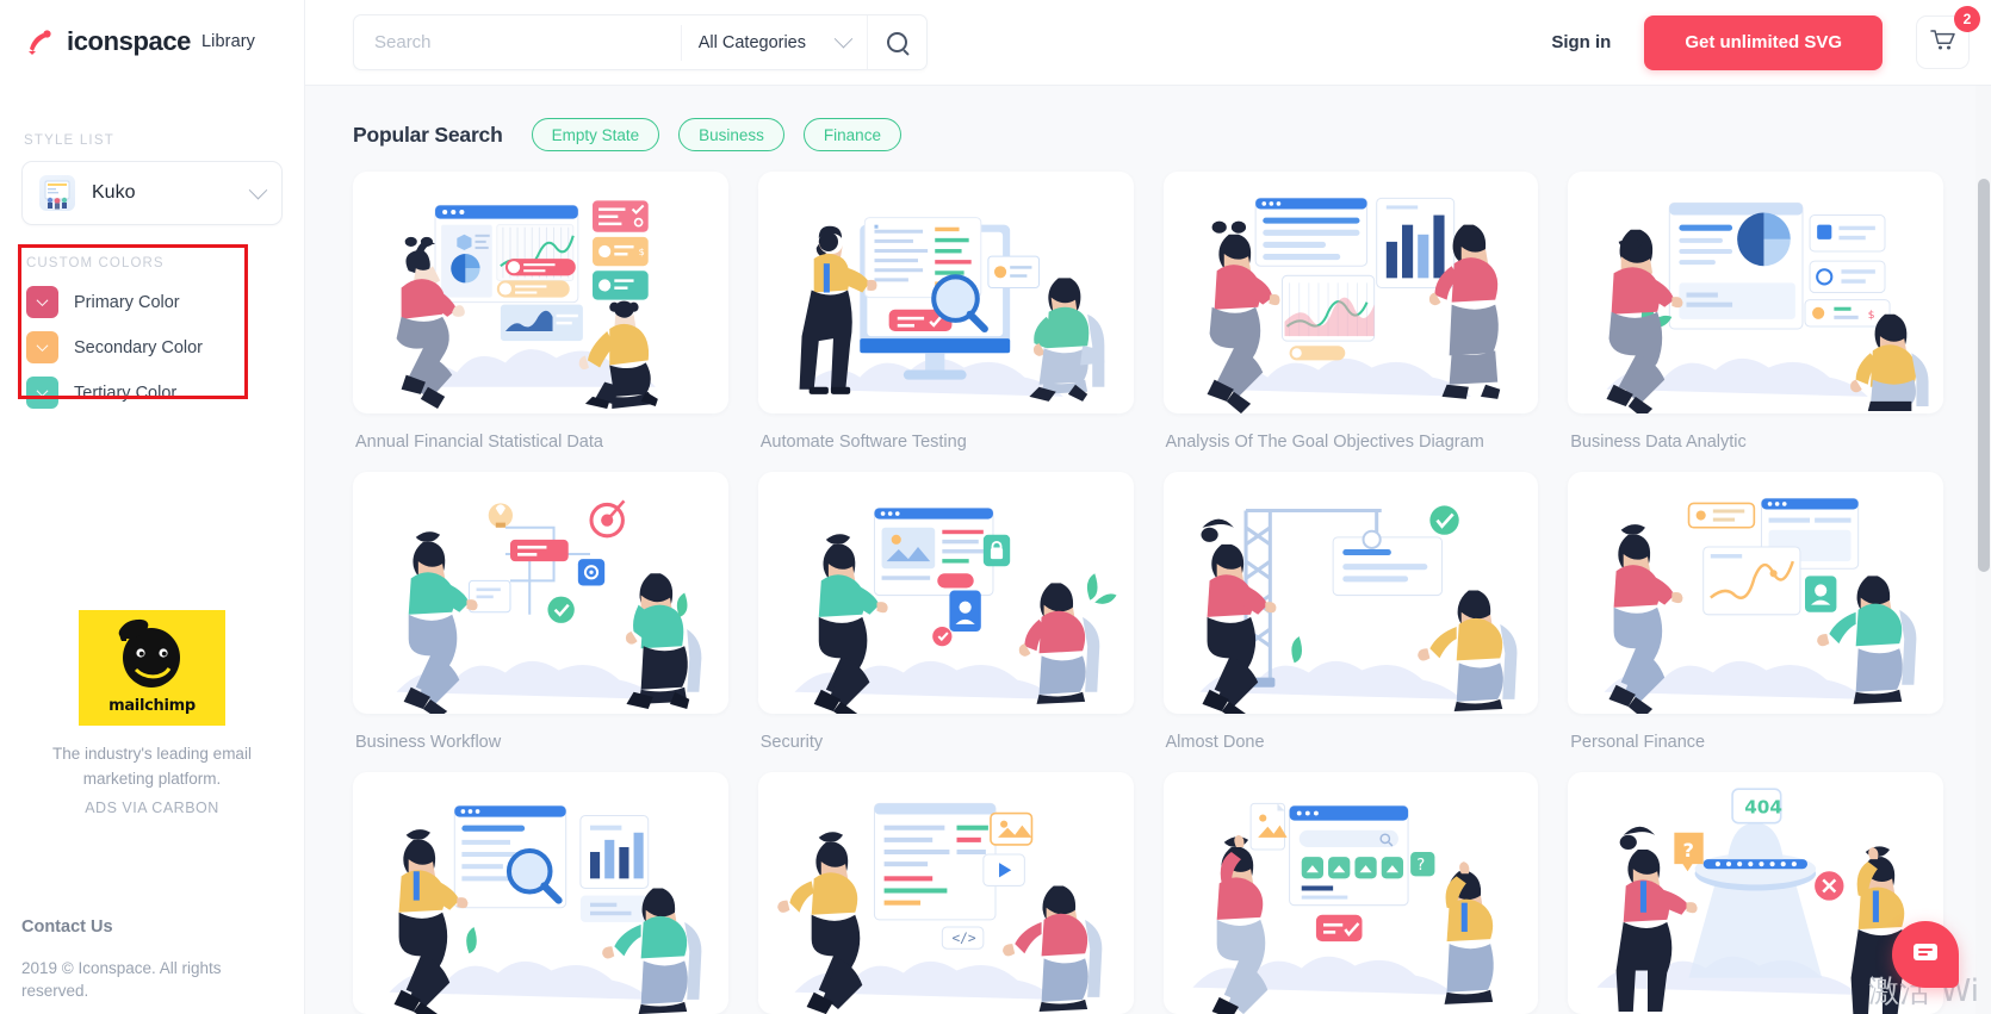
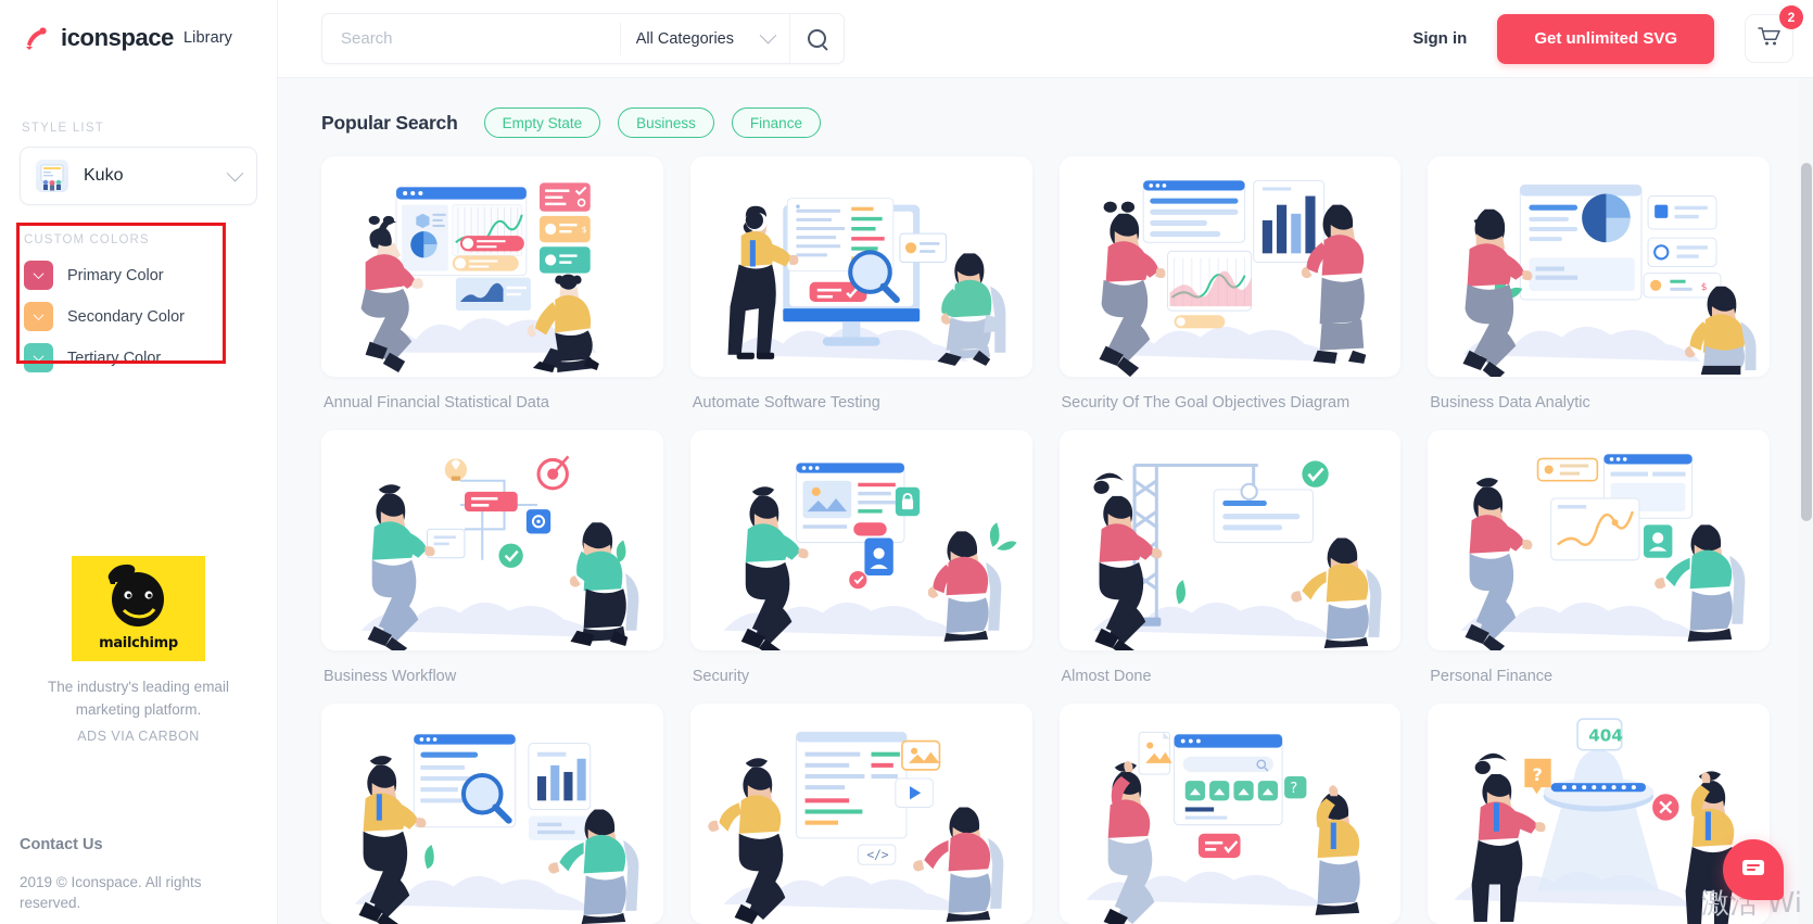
  iconspace
  Library
  STYLE LIST
  Kuko
  CUSTOM COLORS
  Primary Color
  Secondary Color
  Tertiary Color
  mailchimp
  The industry's leading email marketing platform.
  ADS VIA CARBON
  Contact Us
  2019 © Iconspace. All rights reserved.
  Search
  All Categories
  Sign in
  Get unlimited SVG
  2
  Popular Search
  Empty State
  Business
  Finance
  $
  Annual Financial Statistical Data
  Automate Software Testing
- Analysis Of The Goal Objectives Diagram
+ Security Of The Goal Objectives Diagram
  $
  Business Data Analytic
  Business Workflow
  Security
  Almost Done
  Personal Finance
  </>
  ?
  404
  ?
  激活 Wi
